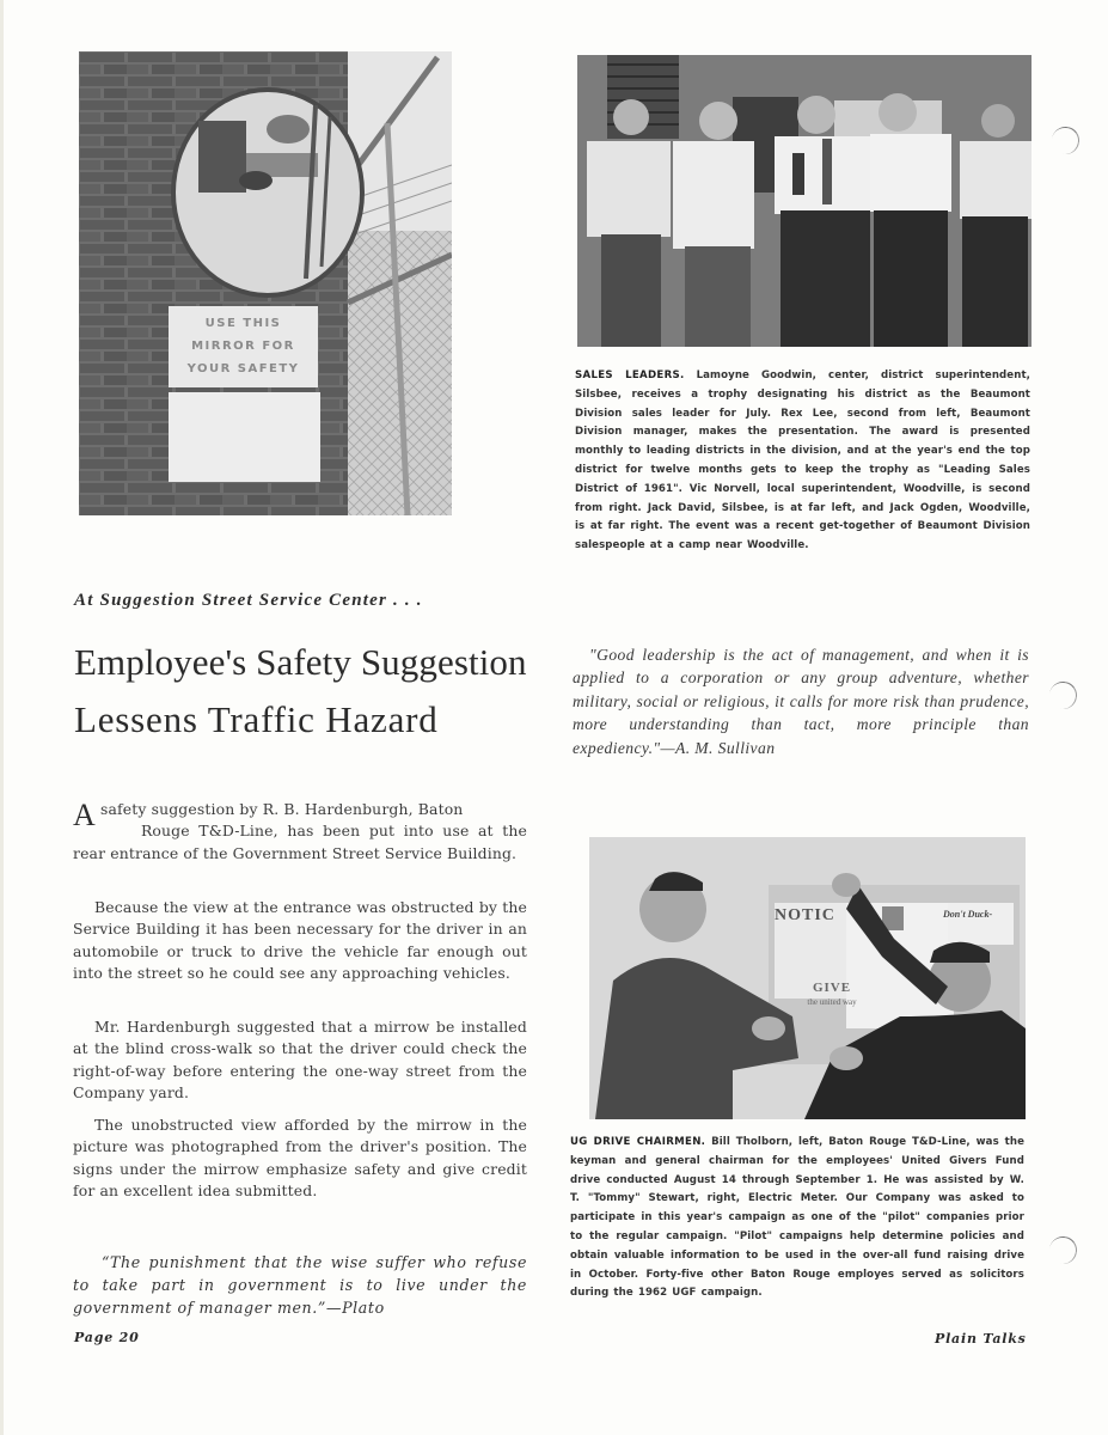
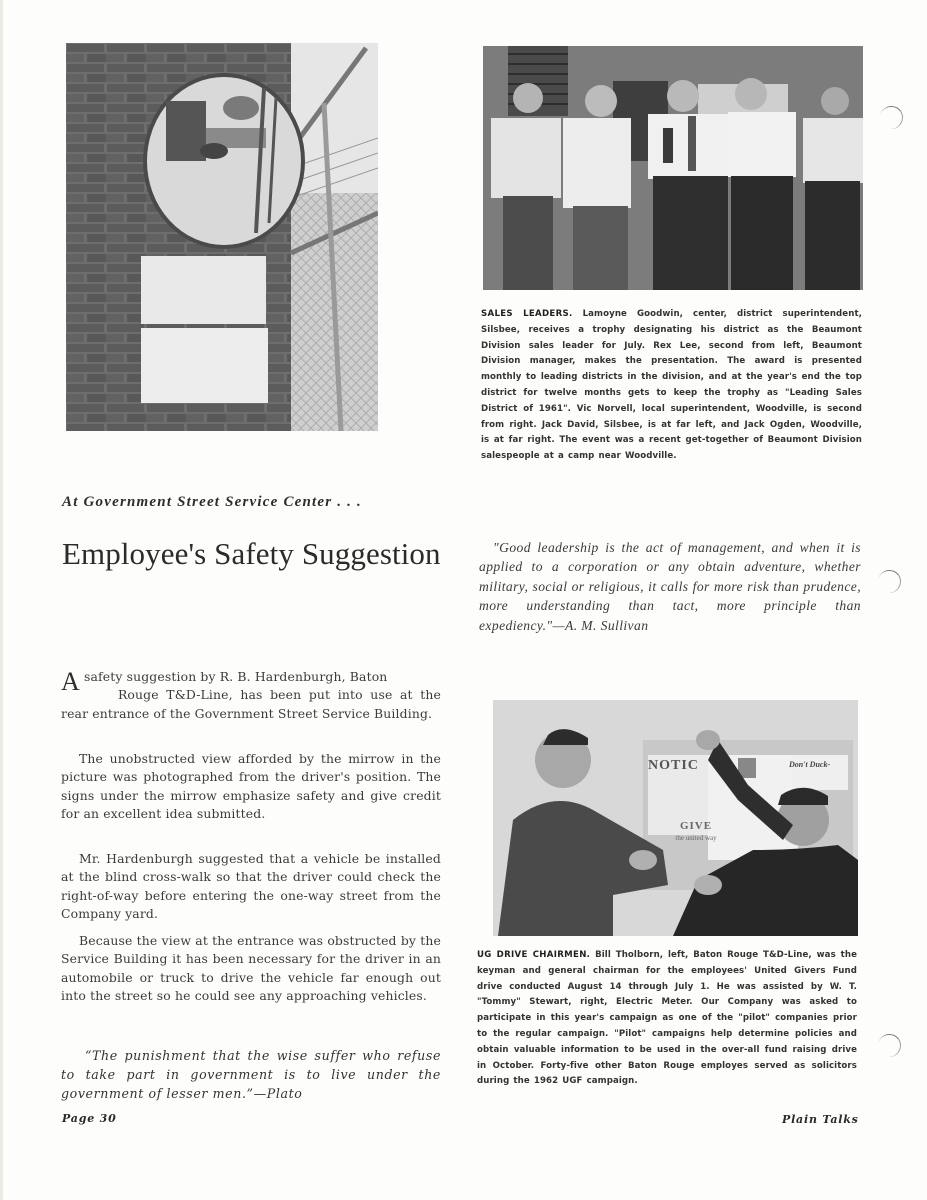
- USE THIS
- MIRROR FOR
- YOUR SAFETY
  SALES LEADERS. Lamoyne Goodwin, center, district superintendent, Silsbee, receives a trophy designating his district as the Beaumont Division sales leader for July. Rex Lee, second from left, Beaumont Division manager, makes the presentation. The award is presented monthly to leading districts in the division, and at the year's end the top district for twelve months gets to keep the trophy as "Leading Sales District of 1961". Vic Norvell, local superintendent, Woodville, is second from right. Jack David, Silsbee, is at far left, and Jack Ogden, Woodville, is at far right. The event was a recent get-together of Beaumont Division salespeople at a camp near Woodville.
- At Suggestion Street Service Center . . .
+ At Government Street Service Center . . .
  Employee's Safety Suggestion
- Lessens Traffic Hazard
- "Good leadership is the act of management, and when it is applied to a corporation or any group adventure, whether military, social or religious, it calls for more risk than prudence, more understanding than tact, more principle than expediency."—A. M. Sullivan
+ "Good leadership is the act of management, and when it is applied to a corporation or any obtain adventure, whether military, social or religious, it calls for more risk than prudence, more understanding than tact, more principle than expediency."—A. M. Sullivan
  A
  safety suggestion by R. B. Hardenburgh, Baton
  Rouge T&D-Line, has been put into use at the rear entrance of the Government Street Service Building.
- Because the view at the entrance was obstructed by the Service Building it has been necessary for the driver in an automobile or truck to drive the vehicle far enough out into the street so he could see any approaching vehicles.
+ The unobstructed view afforded by the mirrow in the picture was photographed from the driver's position. The signs under the mirrow emphasize safety and give credit for an excellent idea submitted.
- Mr. Hardenburgh suggested that a mirrow be installed at the blind cross-walk so that the driver could check the right-of-way before entering the one-way street from the Company yard.
+ Mr. Hardenburgh suggested that a vehicle be installed at the blind cross-walk so that the driver could check the right-of-way before entering the one-way street from the Company yard.
- The unobstructed view afforded by the mirrow in the picture was photographed from the driver's position. The signs under the mirrow emphasize safety and give credit for an excellent idea submitted.
+ Because the view at the entrance was obstructed by the Service Building it has been necessary for the driver in an automobile or truck to drive the vehicle far enough out into the street so he could see any approaching vehicles.
- “The punishment that the wise suffer who refuse to take part in government is to live under the government of manager men.”—Plato
+ “The punishment that the wise suffer who refuse to take part in government is to live under the government of lesser men.”—Plato
  NOTIC
  GIVE
  the united way
  Don't Duck-
- UG DRIVE CHAIRMEN. Bill Tholborn, left, Baton Rouge T&D-Line, was the keyman and general chairman for the employees' United Givers Fund drive conducted August 14 through September 1. He was assisted by W. T. "Tommy" Stewart, right, Electric Meter. Our Company was asked to participate in this year's campaign as one of the "pilot" companies prior to the regular campaign. "Pilot" campaigns help determine policies and obtain valuable information to be used in the over-all fund raising drive in October. Forty-five other Baton Rouge employes served as solicitors during the 1962 UGF campaign.
+ UG DRIVE CHAIRMEN. Bill Tholborn, left, Baton Rouge T&D-Line, was the keyman and general chairman for the employees' United Givers Fund drive conducted August 14 through July 1. He was assisted by W. T. "Tommy" Stewart, right, Electric Meter. Our Company was asked to participate in this year's campaign as one of the "pilot" companies prior to the regular campaign. "Pilot" campaigns help determine policies and obtain valuable information to be used in the over-all fund raising drive in October. Forty-five other Baton Rouge employes served as solicitors during the 1962 UGF campaign.
- Page 20
+ Page 30
  Plain Talks
